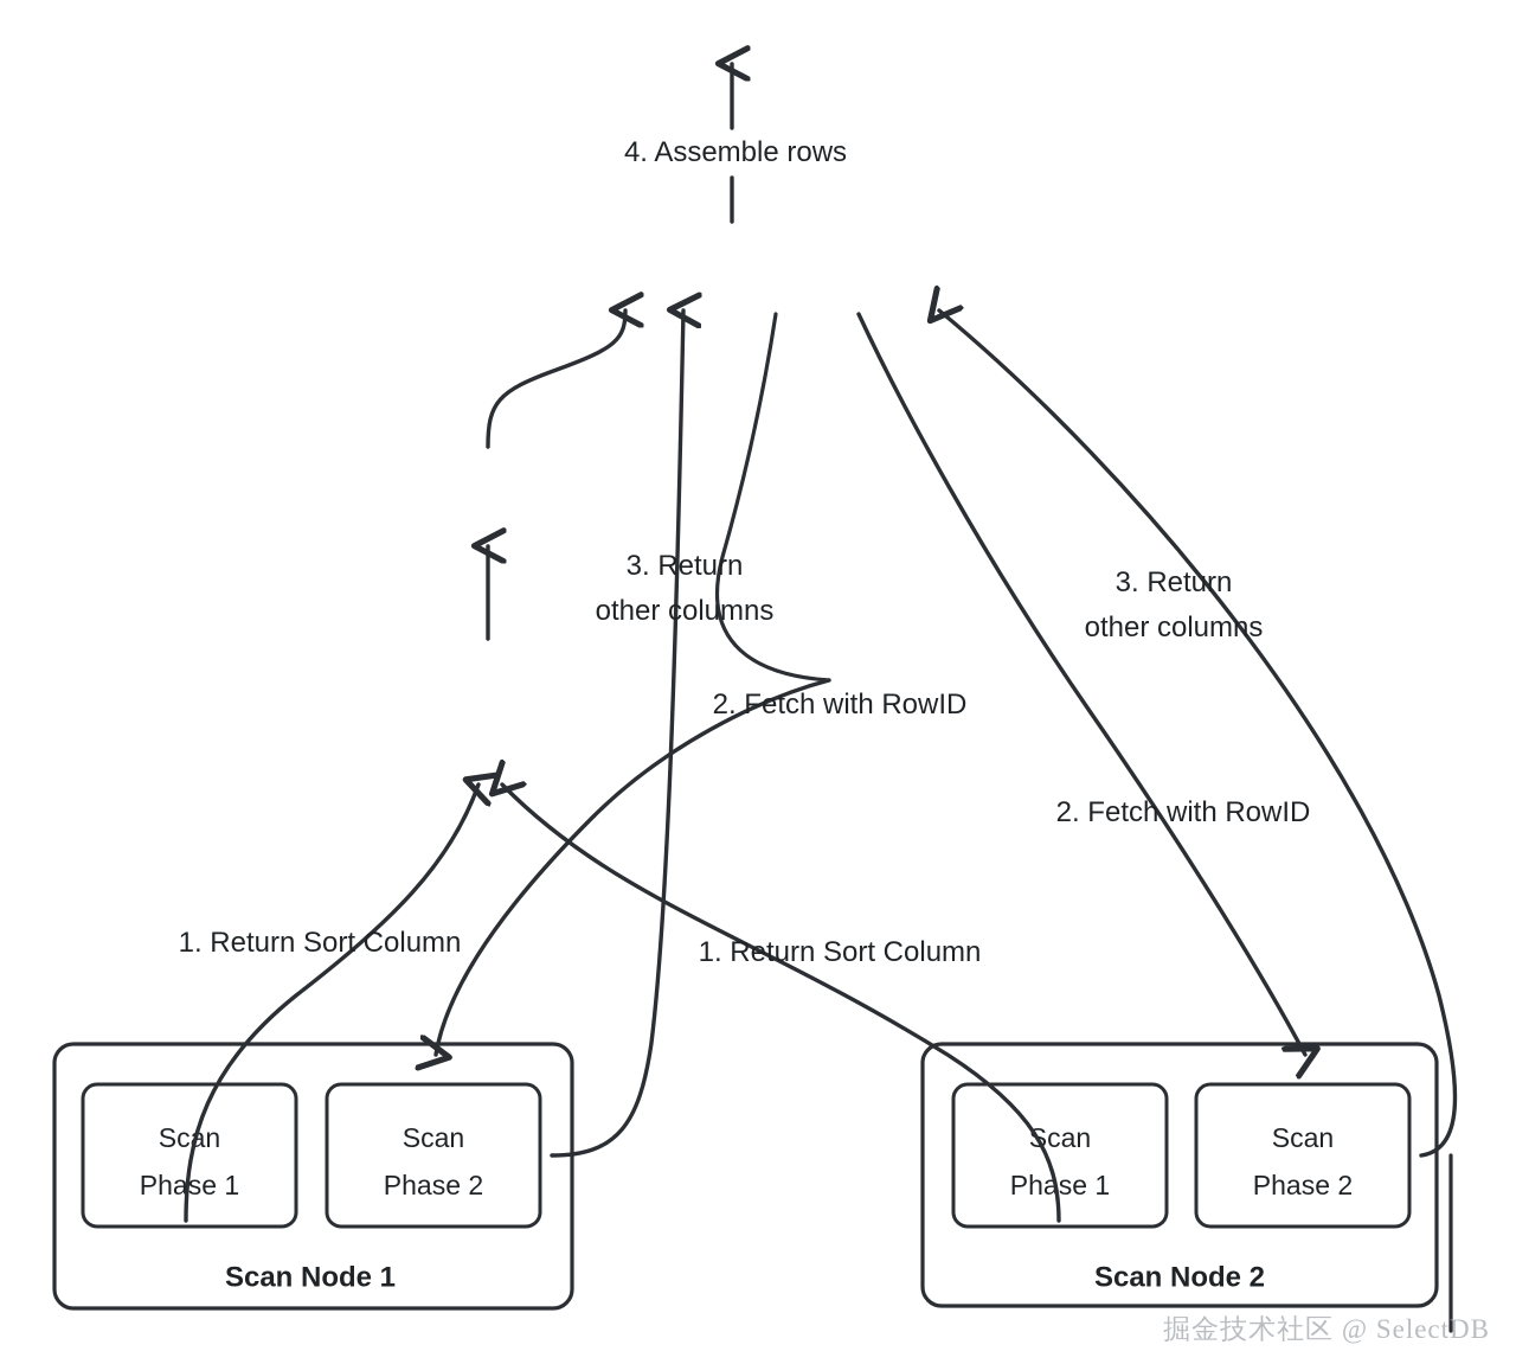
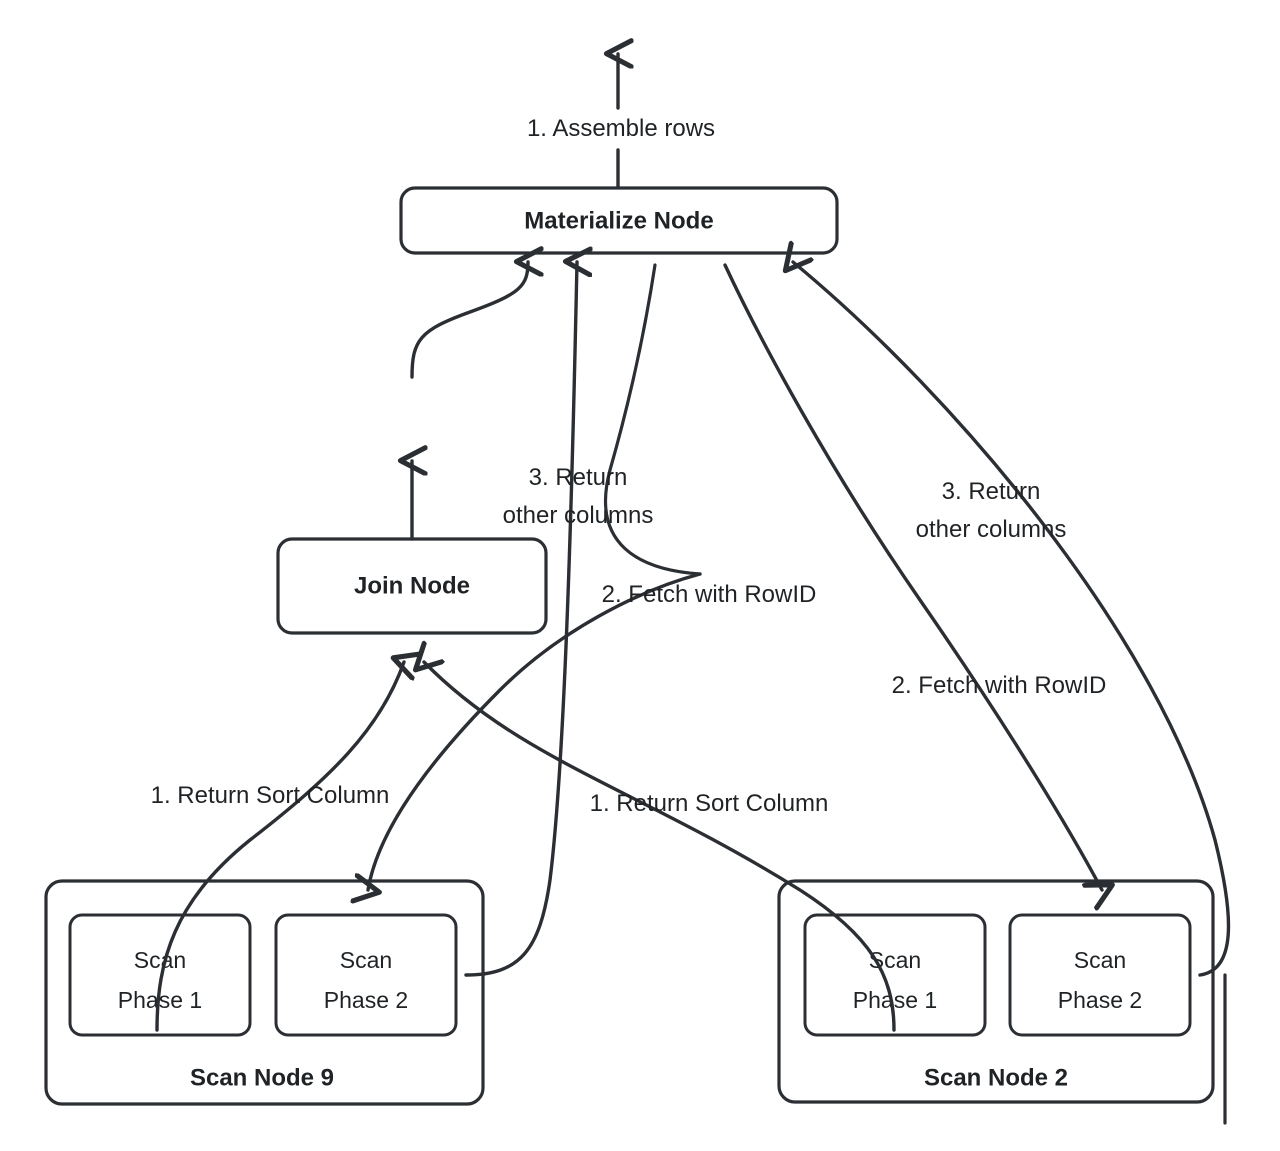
+ Materialize Node
+ Join Node
  Scn
  Phase 1
  Scan
  Phase 2
- Scan Node 1
+ Scan Node 9
  can
  Phase 1
  Scan
  Phase 2
  Scan Node 2
- 4. Assemble rows
+ 1. Assemble rows
  3. Return
  other columns
  2. Fetch with RowID
  3. Return
  other columns
  2. Fetch with RowID
  1. Return Sort Column
  1. Return Sort Column
- 掘金技术社区 @ SelectDB
